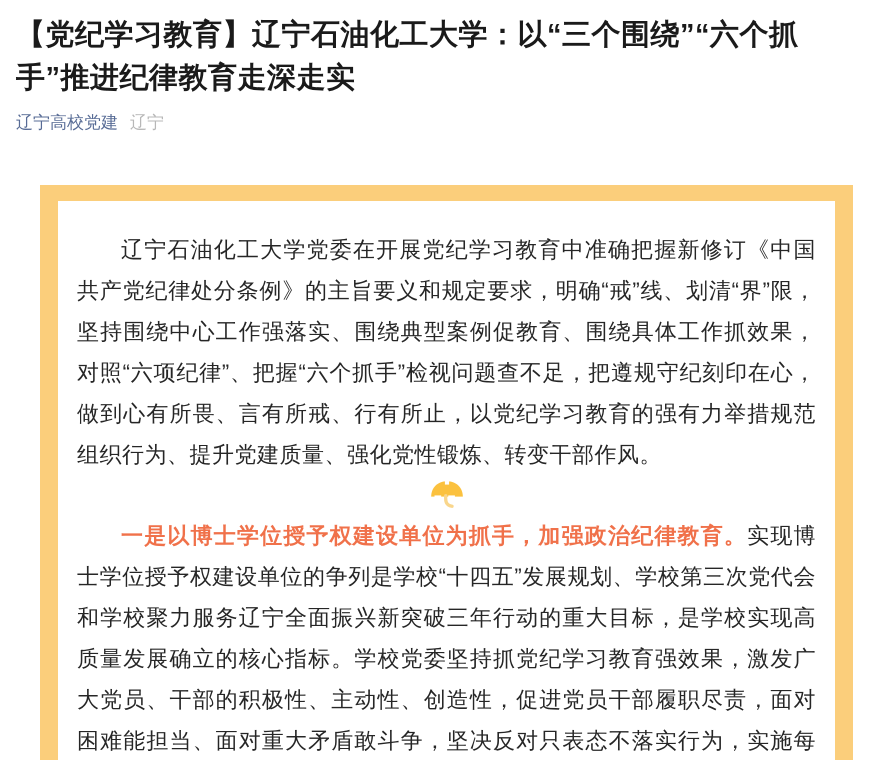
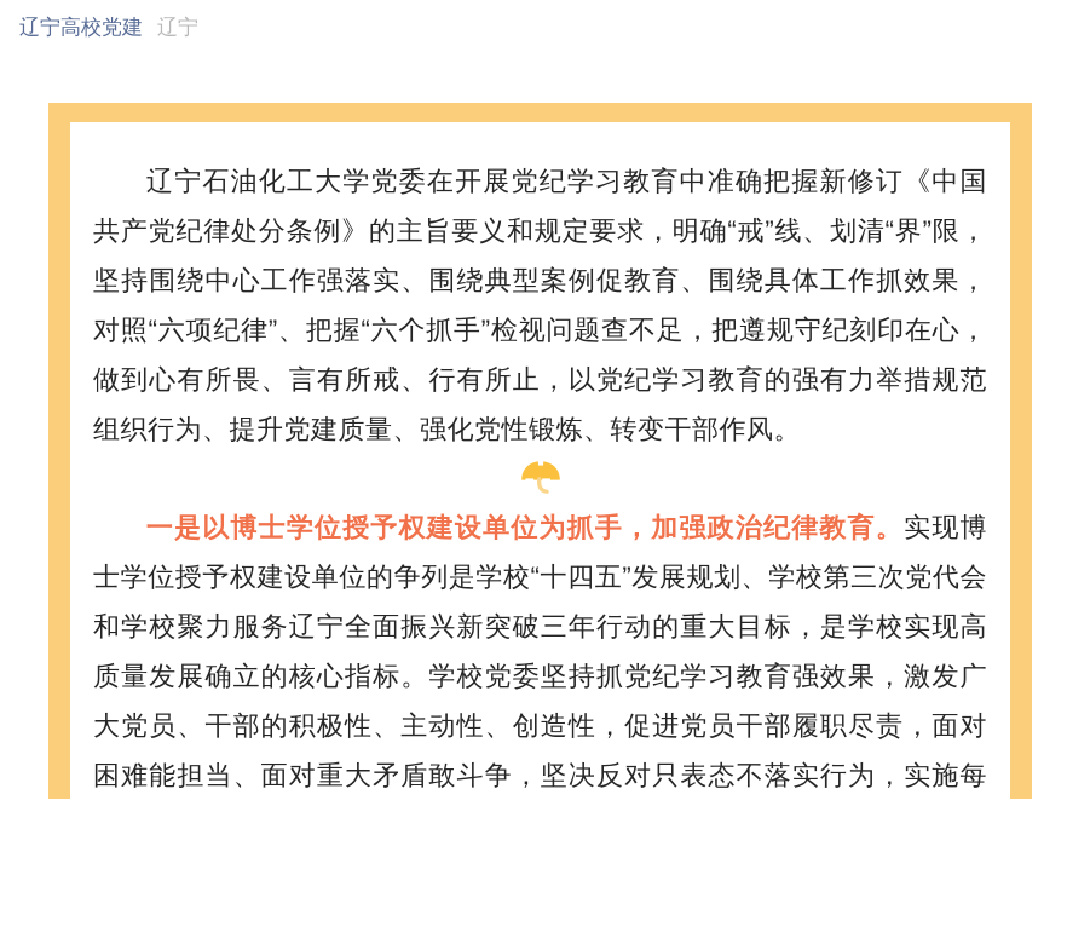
- 【党纪学习教育】辽宁石油化工大学：以“三个围绕”“六个抓手”推进纪律教育走深走实
  辽宁高校党建
  辽宁
  辽宁石油化工大学党委在开展党纪学习教育中准确把握新修订《中国共产党纪律处分条例》的主旨要义和规定要求，明确“戒”线、划清“界”限，坚持围绕中心工作强落实、围绕典型案例促教育、围绕具体工作抓效果，对照“六项纪律”、把握“六个抓手”检视问题查不足，把遵规守纪刻印在心，做到心有所畏、言有所戒、行有所止，以党纪学习教育的强有力举措规范组织行为、提升党建质量、强化党性锻炼、转变干部作风。
  一是以博士学位授予权建设单位为抓手，加强政治纪律教育。实现博士学位授予权建设单位的争列是学校“十四五”发展规划、学校第三次党代会和学校聚力服务辽宁全面振兴新突破三年行动的重大目标，是学校实现高质量发展确立的核心指标。学校党委坚持抓党纪学习教育强效果，激发广大党员、干部的积极性、主动性、创造性，促进党员干部履职尽责，面对困难能担当、面对重大矛盾敢斗争，坚决反对只表态不落实行为，实施每
